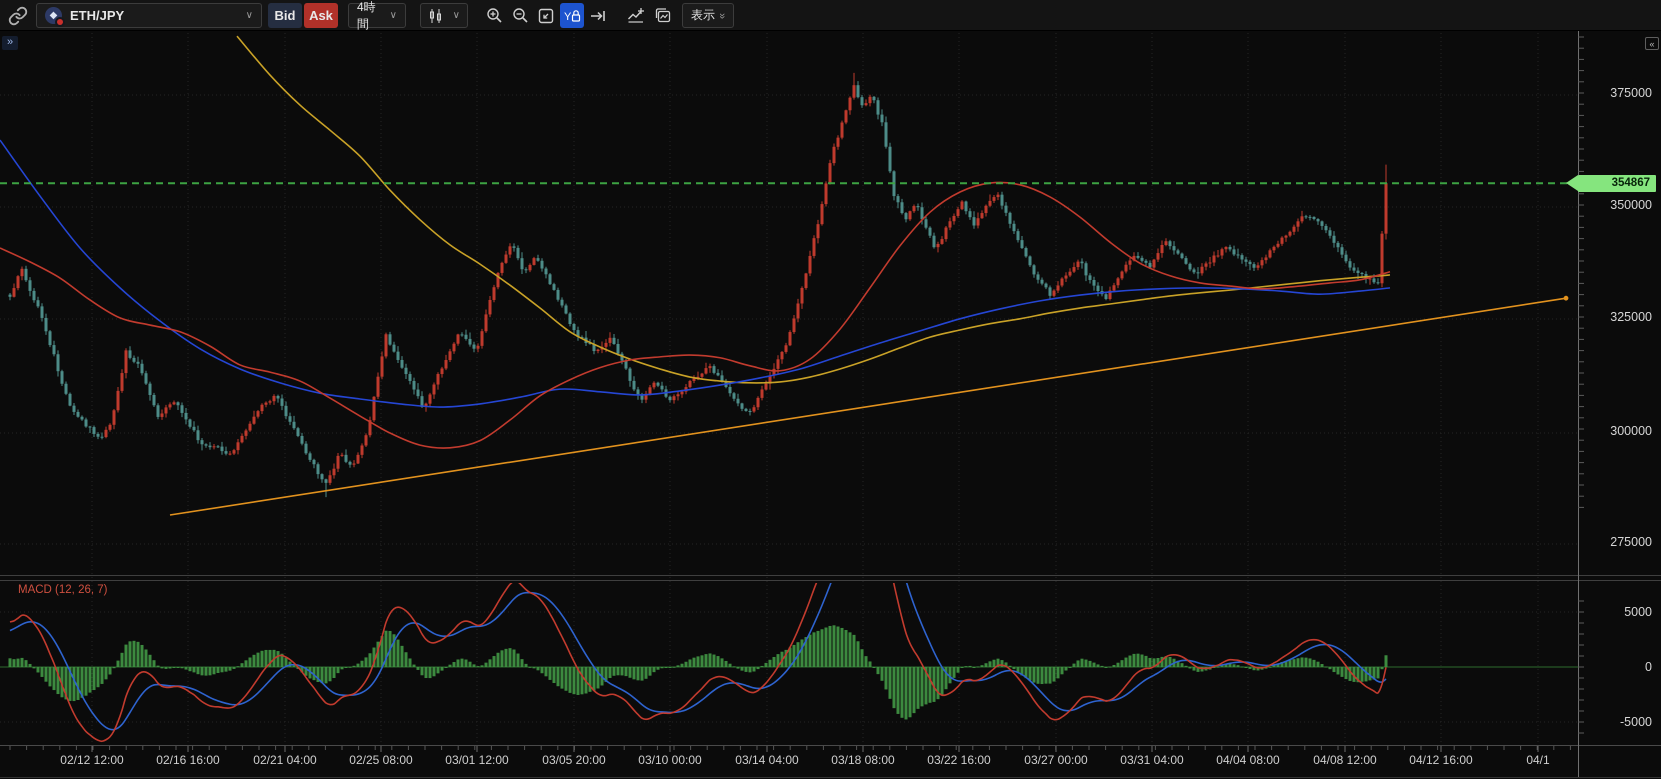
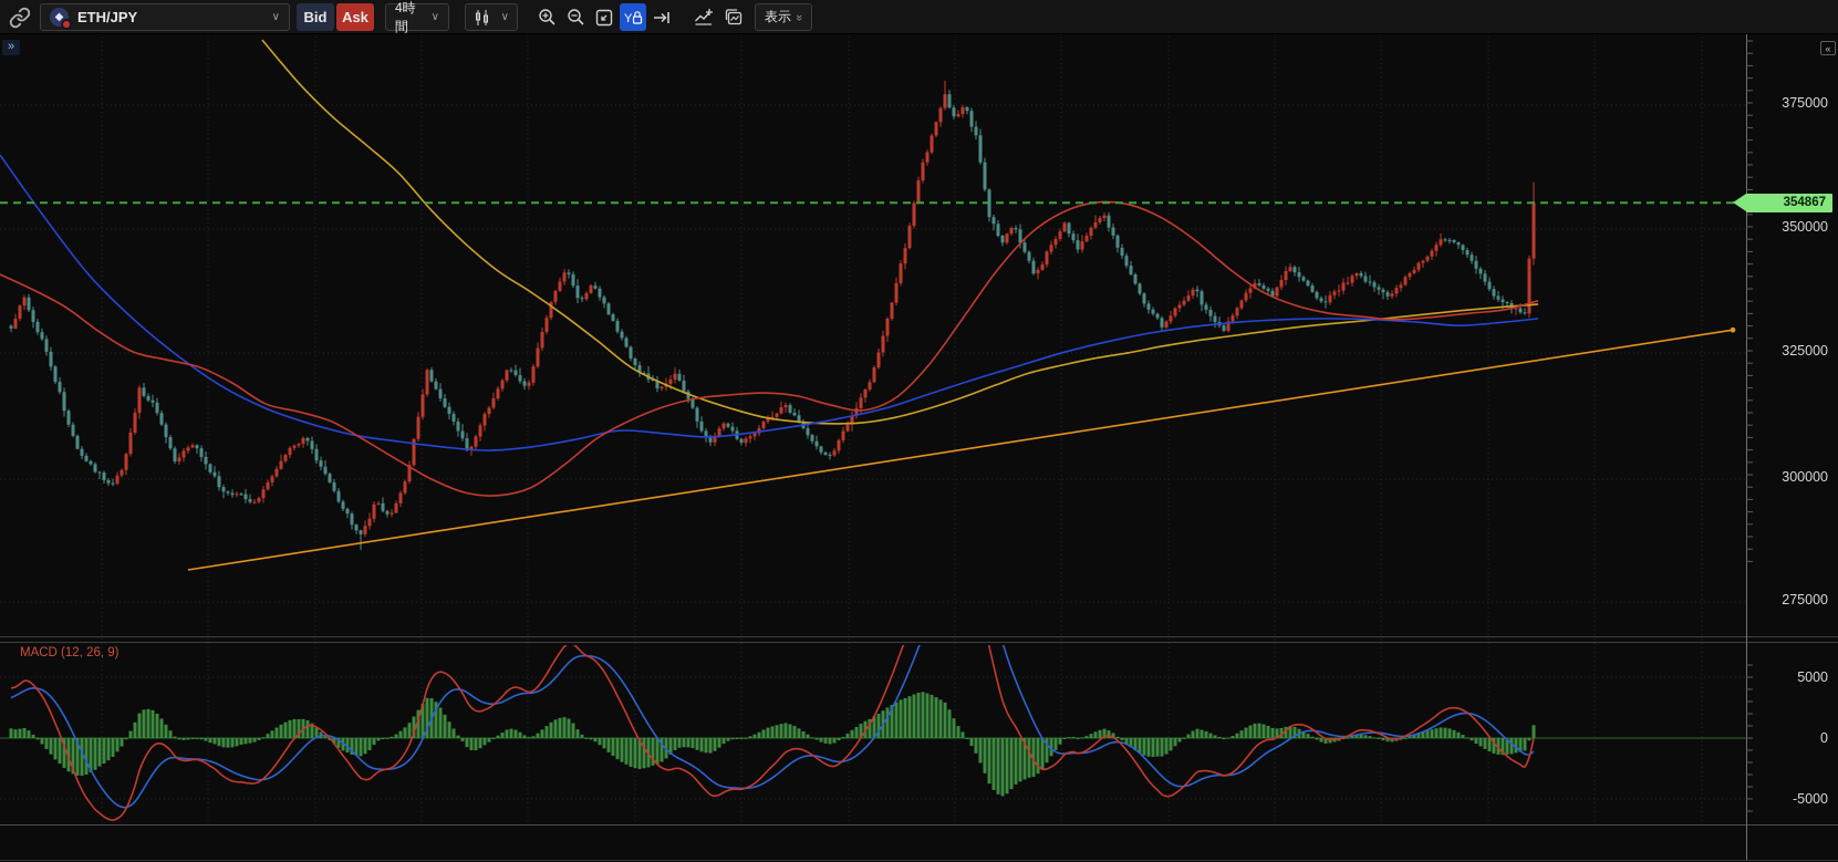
  375000
  350000
  325000
  300000
  275000
  5000
  0
  -5000
- 02/12 12:00
- 02/16 16:00
- 02/21 04:00
- 02/25 08:00
- 03/01 12:00
- 03/05 20:00
- 03/10 00:00
- 03/14 04:00
- 03/18 08:00
- 03/22 16:00
- 03/27 00:00
- 03/31 04:00
- 04/04 08:00
- 04/08 12:00
- 04/12 16:00
- 04/1
  ◆
  ETH/JPY
  ∨
  Bid
  Ask
  4時間
  ∨
  ∨
  Y
  表示
  »
  «
- MACD (12, 26, 7)
+ MACD (12, 26, 9)
  354867
